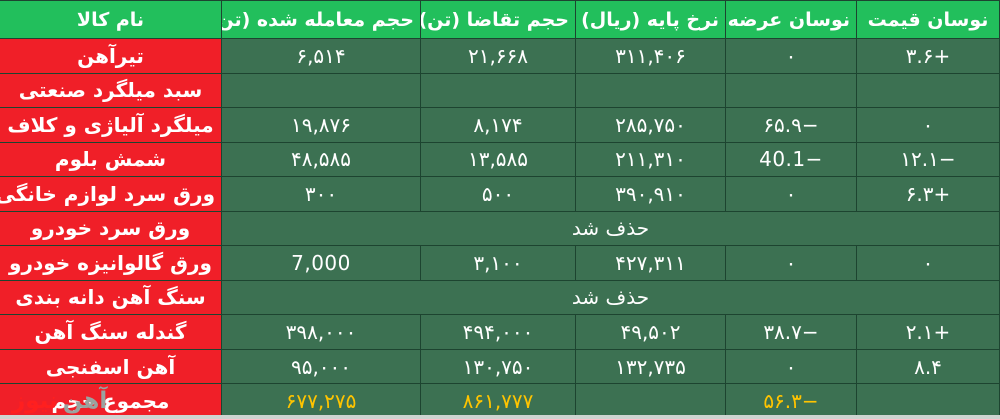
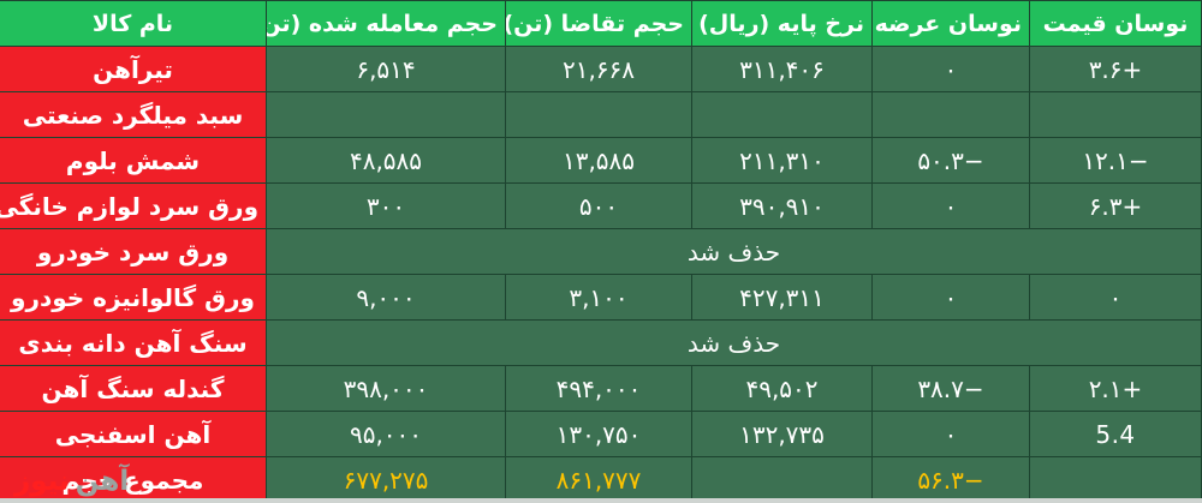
  نوسان قیمت	نوسان عرضه	نرخ پایه (ریال)	حجم تقاضا (تن)	حجم معامله شده (تن	نام کالا
  +۳.۶	۰	۳۱۱,۴۰۶	۲۱,۶۶۸	۶,۵۱۴	تیرآهن
  					سبد میلگرد صنعتی
- ۰	−۶۵.۹	۲۸۵,۷۵۰	۸,۱۷۴	۱۹,۸۷۶	میلگرد آلیاژی و کلاف
- −۱۲.۱	−40.1	۲۱۱,۳۱۰	۱۳,۵۸۵	۴۸,۵۸۵	شمش بلوم
+ −۱۲.۱	−۵۰.۳	۲۱۱,۳۱۰	۱۳,۵۸۵	۴۸,۵۸۵	شمش بلوم
  +۶.۳	۰	۳۹۰,۹۱۰	۵۰۰	۳۰۰	ورق سرد لوازم خانگی
  حذف شد	ورق سرد خودرو
- ۰	۰	۴۲۷,۳۱۱	۳,۱۰۰	7,000	ورق گالوانیزه خودرو
+ ۰	۰	۴۲۷,۳۱۱	۳,۱۰۰	۹,۰۰۰	ورق گالوانیزه خودرو
  حذف شد	سنگ آهن دانه بندی
  +۲.۱	−۳۸.۷	۴۹,۵۰۲	۴۹۴,۰۰۰	۳۹۸,۰۰۰	گندله سنگ آهن
- ۸.۴	۰	۱۳۲,۷۳۵	۱۳۰,۷۵۰	۹۵,۰۰۰	آهن اسفنجی
+ 5.4	۰	۱۳۲,۷۳۵	۱۳۰,۷۵۰	۹۵,۰۰۰	آهن اسفنجی
  	−۵۶.۳		۸۶۱,۷۷۷	۶۷۷,۲۷۵	مجموع حجم
  آهن
